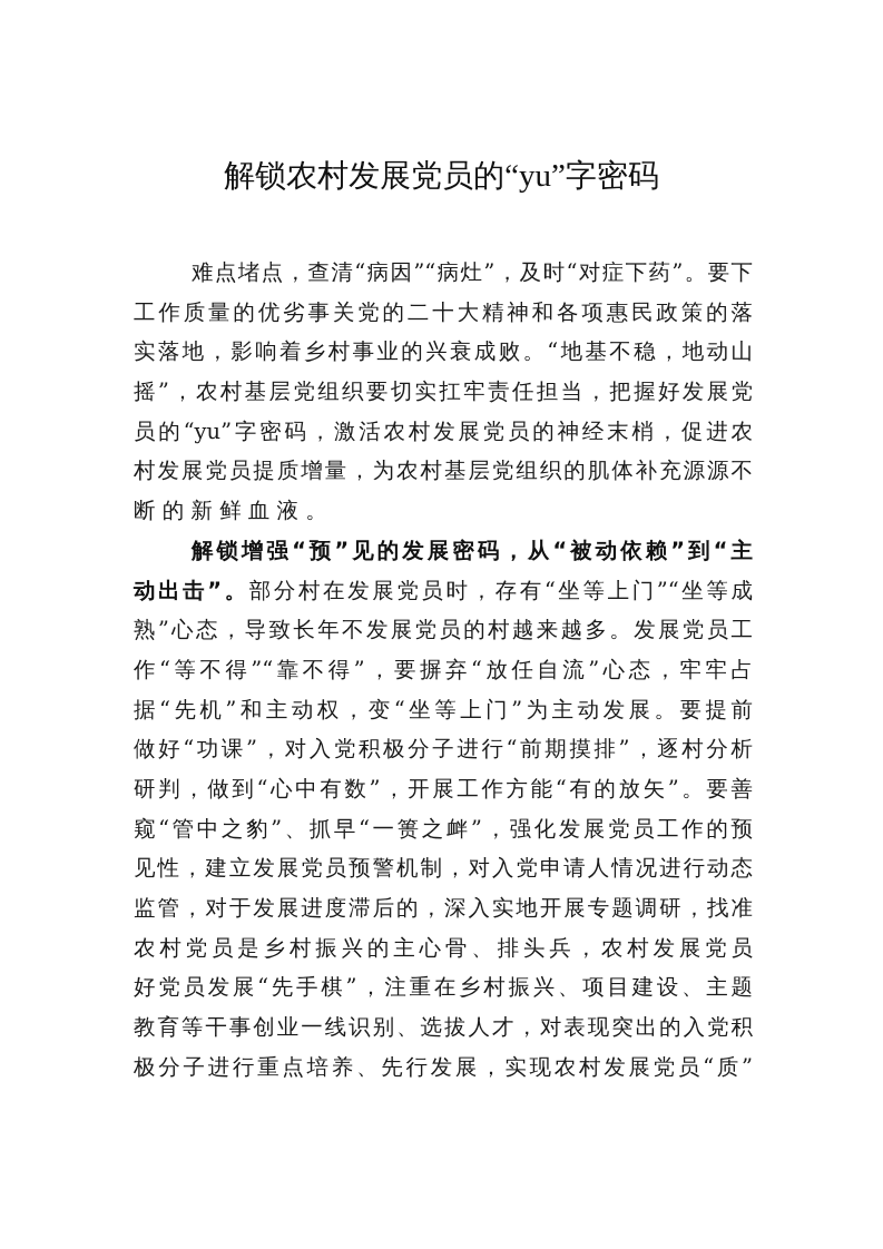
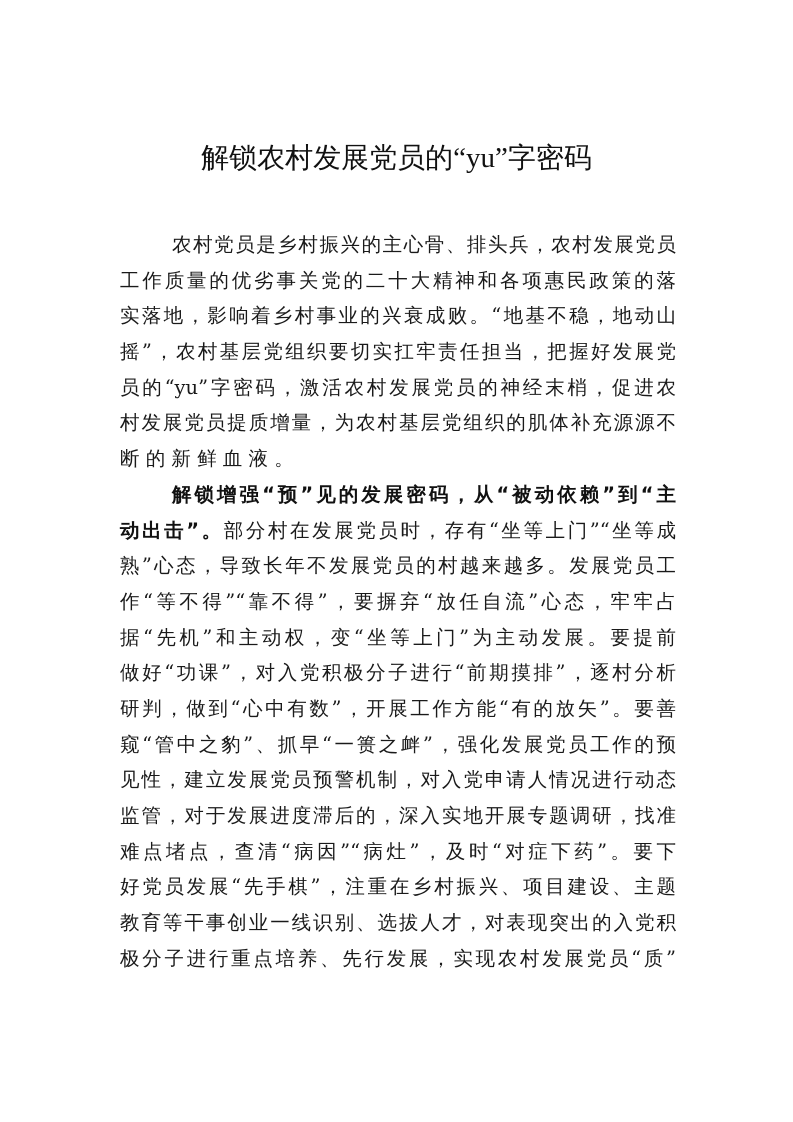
  解锁农村发展党员的“yu”字密码
- 难点堵点，查清“病因”“病灶”，及时“对症下药”。要下
+ 农村党员是乡村振兴的主心骨、排头兵，农村发展党员
  工作质量的优劣事关党的二十大精神和各项惠民政策的落
  实落地，影响着乡村事业的兴衰成败。“地基不稳，地动山
  摇”，农村基层党组织要切实扛牢责任担当，把握好发展党
  员的“yu”字密码，激活农村发展党员的神经末梢，促进农
  村发展党员提质增量，为农村基层党组织的肌体补充源源不
  断的新鲜血液。
  解锁增强“预”见的发展密码，从“被动依赖”到“主
  动出击”。部分村在发展党员时，存有“坐等上门”“坐等成
  熟”心态，导致长年不发展党员的村越来越多。发展党员工
  作“等不得”“靠不得”，要摒弃“放任自流”心态，牢牢占
  据“先机”和主动权，变“坐等上门”为主动发展。要提前
  做好“功课”，对入党积极分子进行“前期摸排”，逐村分析
  研判，做到“心中有数”，开展工作方能“有的放矢”。要善
  窥“管中之豹”、抓早“一篑之衅”，强化发展党员工作的预
  见性，建立发展党员预警机制，对入党申请人情况进行动态
  监管，对于发展进度滞后的，深入实地开展专题调研，找准
- 农村党员是乡村振兴的主心骨、排头兵，农村发展党员
+ 难点堵点，查清“病因”“病灶”，及时“对症下药”。要下
  好党员发展“先手棋”，注重在乡村振兴、项目建设、主题
  教育等干事创业一线识别、选拔人才，对表现突出的入党积
  极分子进行重点培养、先行发展，实现农村发展党员“质”
